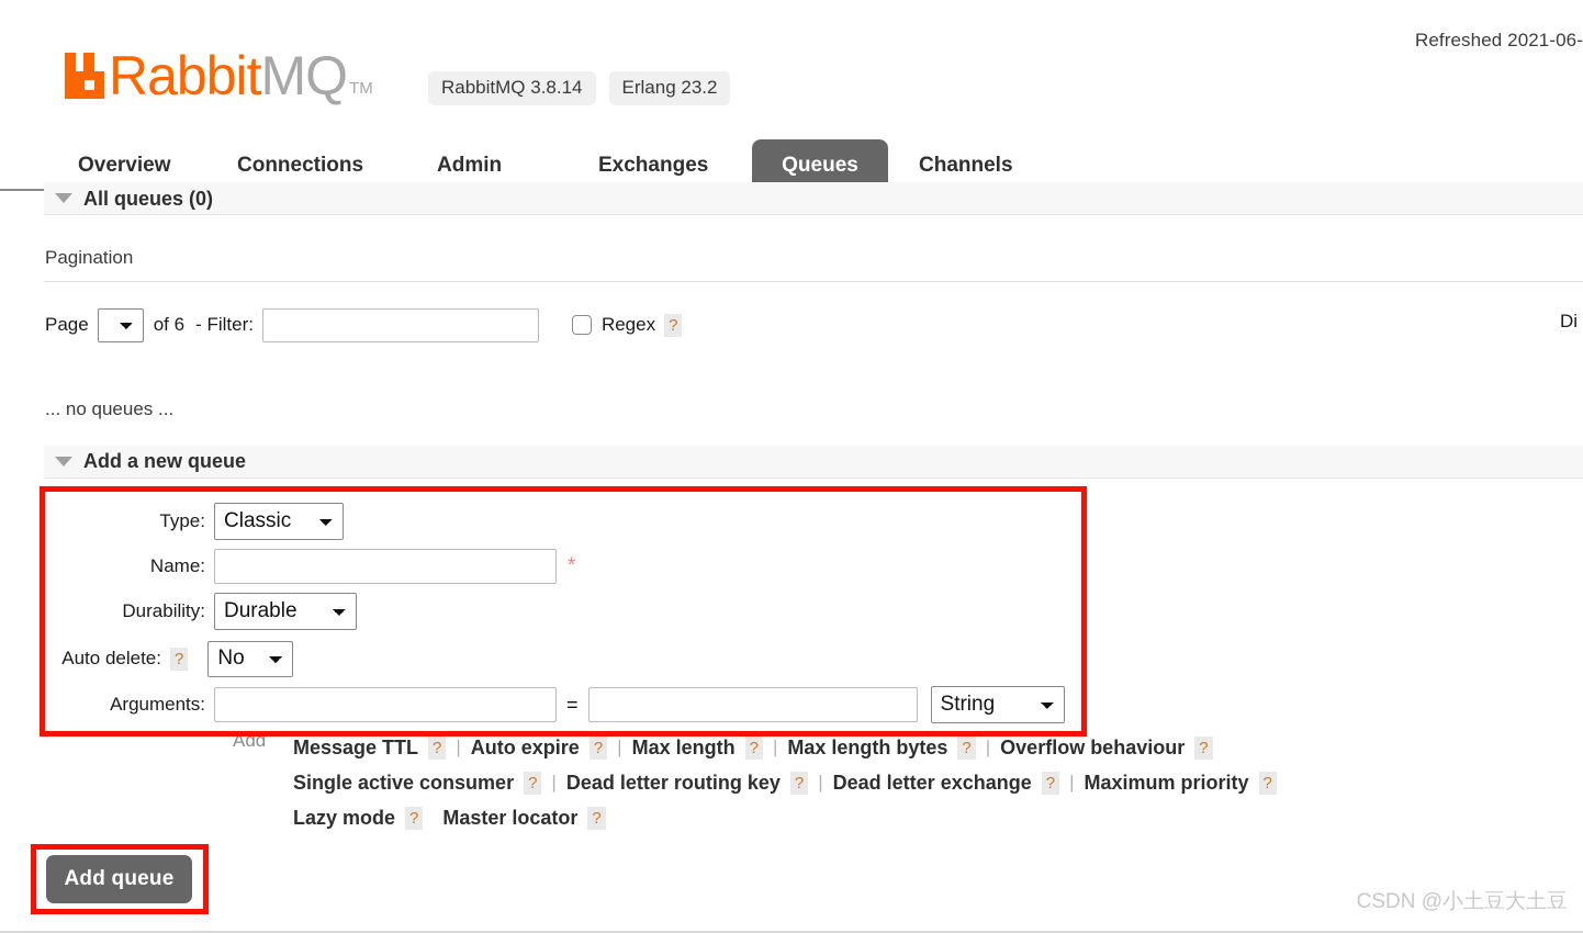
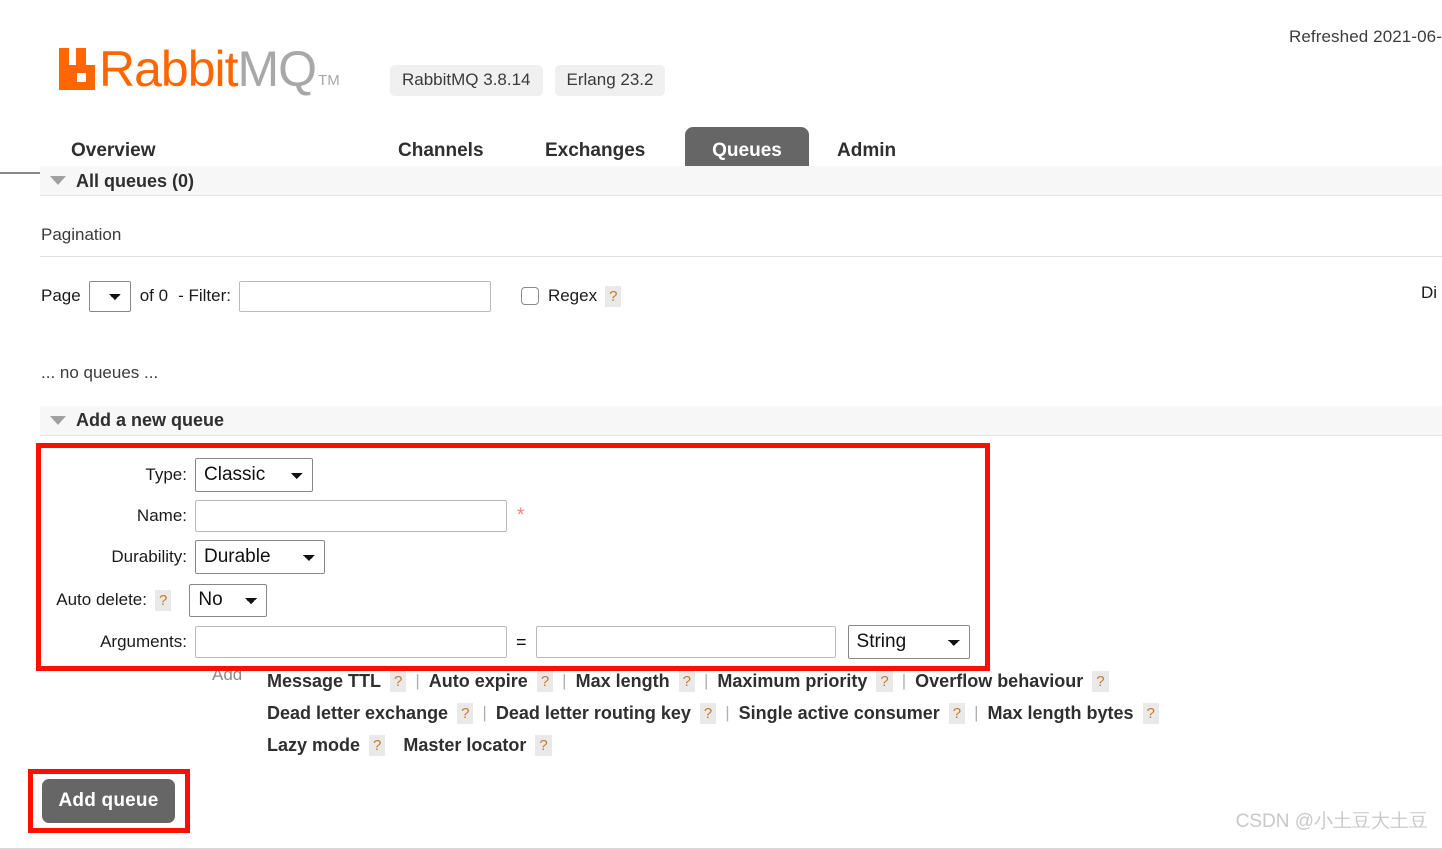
  Refreshed 2021-06-
  Rabbit
  MQ
  TM
  RabbitMQ 3.8.14
  Erlang 23.2
  Overview
- Connections
- Admin
+ Channels
  Exchanges
  Queues
- Channels
+ Admin
  All queues (0)
  Pagination
  Page
- of 6
+ of 0
  - Filter:
  Regex
  ?
  Di
  ... no queues ...
  Add a new queue
  Type:
  Classic
  Name:
  *
  Durability:
  Durable
  Auto delete:
  ?
  No
  Arguments:
  =
  String
  Add
  Message TTL
  ?
  |
  Auto expire
  ?
  |
  Max length
  ?
  |
- Max length bytes
+ Maximum priority
  ?
  |
  Overflow behaviour
  ?
- Single active consumer
+ Dead letter exchange
  ?
  |
  Dead letter routing key
  ?
  |
- Dead letter exchange
+ Single active consumer
  ?
  |
- Maximum priority
+ Max length bytes
  ?
  Lazy mode
  ?
  Master locator
  ?
  Add queue
  CSDN @小土豆大土豆
